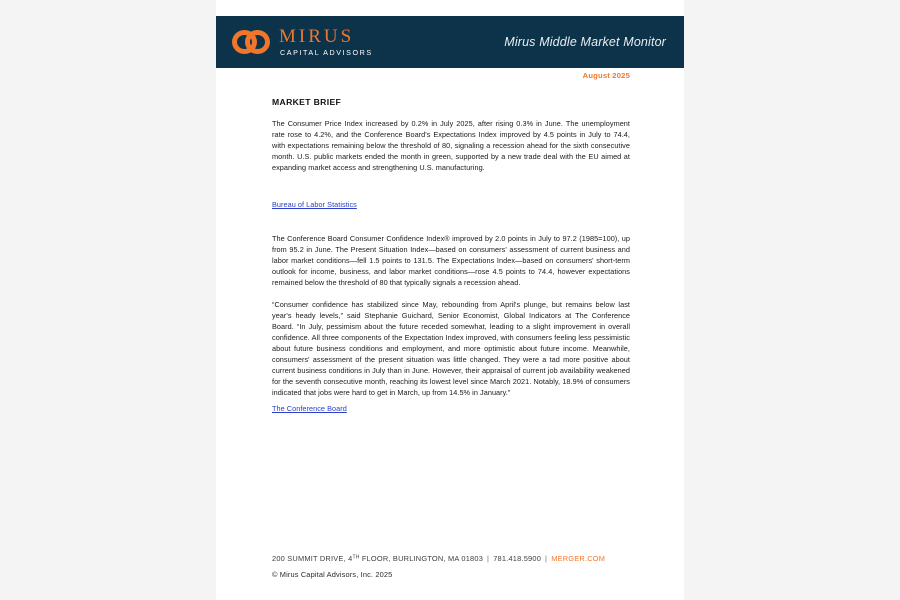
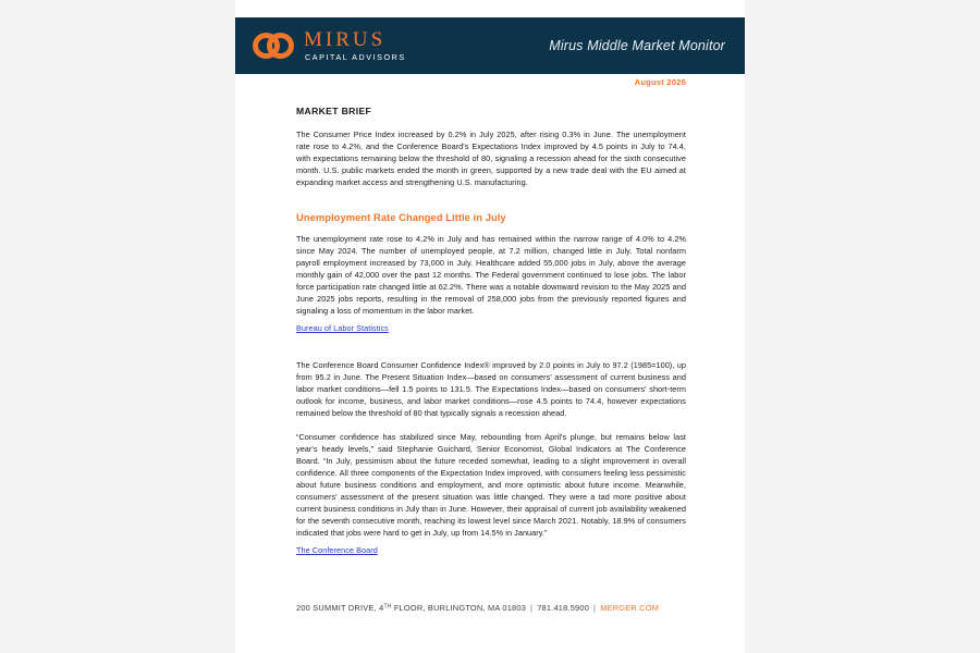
  MIRUS
  CAPITAL ADVISORS
  Mirus Middle Market Monitor
  August 2025
  MARKET BRIEF
  The Consumer Price Index increased by 0.2% in July 2025, after rising 0.3% in June. The unemployment rate rose to 4.2%, and the Conference Board's Expectations Index improved by 4.5 points in July to 74.4, with expectations remaining below the threshold of 80, signaling a recession ahead for the sixth consecutive month. U.S. public markets ended the month in green, supported by a new trade deal with the EU aimed at expanding market access and strengthening U.S. manufacturing.
+ Unemployment Rate Changed Little in July
+ The unemployment rate rose to 4.2% in July and has remained within the narrow range of 4.0% to 4.2% since May 2024. The number of unemployed people, at 7.2 million, changed little in July. Total nonfarm payroll employment increased by 73,000 in July. Healthcare added 55,000 jobs in July, above the average monthly gain of 42,000 over the past 12 months. The Federal government continued to lose jobs. The labor force participation rate changed little at 62.2%. There was a notable downward revision to the May 2025 and June 2025 jobs reports, resulting in the removal of 258,000 jobs from the previously reported figures and signaling a loss of momentum in the labor market.
  Bureau of Labor Statistics
  The Conference Board Consumer Confidence Index® improved by 2.0 points in July to 97.2 (1985=100), up from 95.2 in June. The Present Situation Index—based on consumers' assessment of current business and labor market conditions—fell 1.5 points to 131.5. The Expectations Index—based on consumers' short-term outlook for income, business, and labor market conditions—rose 4.5 points to 74.4, however expectations remained below the threshold of 80 that typically signals a recession ahead.
- “Consumer confidence has stabilized since May, rebounding from April's plunge, but remains below last year's heady levels,” said Stephanie Guichard, Senior Economist, Global Indicators at The Conference Board. “In July, pessimism about the future receded somewhat, leading to a slight improvement in overall confidence. All three components of the Expectation Index improved, with consumers feeling less pessimistic about future business conditions and employment, and more optimistic about future income. Meanwhile, consumers' assessment of the present situation was little changed. They were a tad more positive about current business conditions in July than in June. However, their appraisal of current job availability weakened for the seventh consecutive month, reaching its lowest level since March 2021. Notably, 18.9% of consumers indicated that jobs were hard to get in March, up from 14.5% in January.”
+ “Consumer confidence has stabilized since May, rebounding from April's plunge, but remains below last year's heady levels,” said Stephanie Guichard, Senior Economist, Global Indicators at The Conference Board. “In July, pessimism about the future receded somewhat, leading to a slight improvement in overall confidence. All three components of the Expectation Index improved, with consumers feeling less pessimistic about future business conditions and employment, and more optimistic about future income. Meanwhile, consumers' assessment of the present situation was little changed. They were a tad more positive about current business conditions in July than in June. However, their appraisal of current job availability weakened for the seventh consecutive month, reaching its lowest level since March 2021. Notably, 18.9% of consumers indicated that jobs were hard to get in July, up from 14.5% in January.”
  The Conference Board
  200 SUMMIT DRIVE, 4 FLOOR, BURLINGTON, MA 01803 | 781.418.5900 | MERGER.COM
- © Mirus Capital Advisors, Inc. 2025
